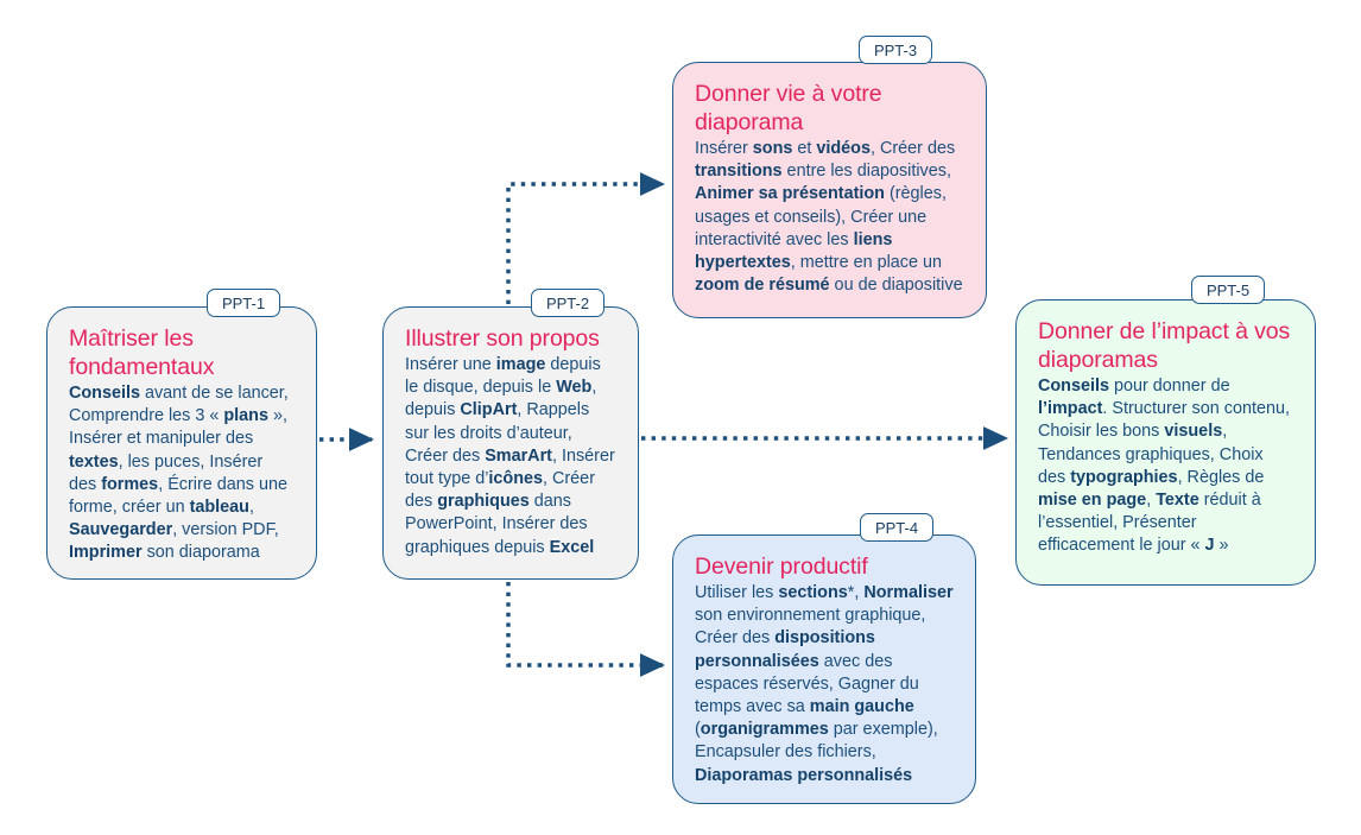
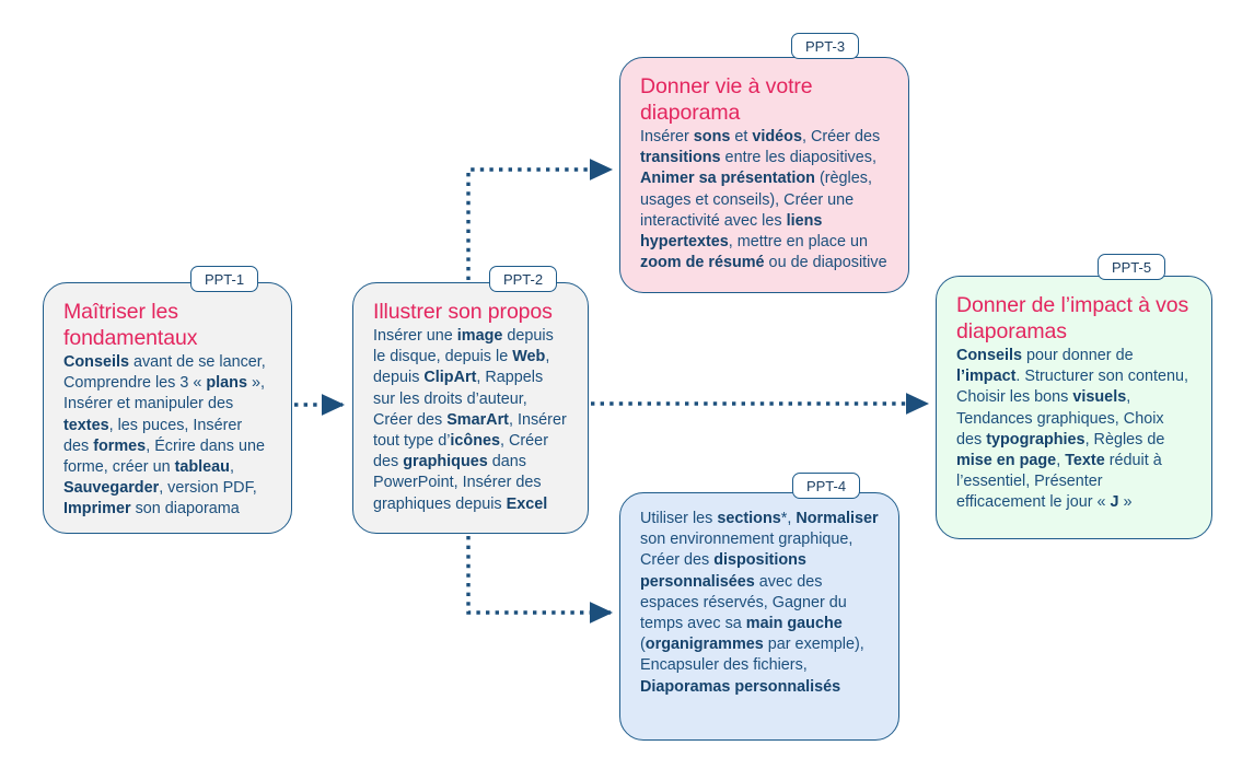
  Maîtriser les fondamentaux
  Conseils avant de se lancer, Comprendre les 3 « plans », Insérer et manipuler des textes, les puces, Insérer des formes, Écrire dans une forme, créer un tableau, Sauvegarder, version PDF, Imprimer son diaporama
  PPT-1
  Illustrer son propos
  Insérer une image depuis le disque, depuis le Web, depuis ClipArt, Rappels sur les droits d’auteur, Créer des SmarArt, Insérer tout type d’icônes, Créer des graphiques dans PowerPoint, Insérer des graphiques depuis Excel
  PPT-2
  Donner vie à votre diaporama
  Insérer sons et vidéos, Créer des transitions entre les diapositives, Animer sa présentation (règles, usages et conseils), Créer une interactivité avec les liens hypertextes, mettre en place un zoom de résumé ou de diapositive
  PPT-3
- Devenir productif
  Utiliser les sections*, Normaliser son environnement graphique, Créer des dispositions personnalisées avec des espaces réservés, Gagner du temps avec sa main gauche (organigrammes par exemple), Encapsuler des fichiers, Diaporamas personnalisés
  PPT-4
  Donner de l’impact à vos diaporamas
  Conseils pour donner de l’impact. Structurer son contenu, Choisir les bons visuels, Tendances graphiques, Choix des typographies, Règles de mise en page, Texte réduit à l’essentiel, Présenter efficacement le jour « J »
  PPT-5
